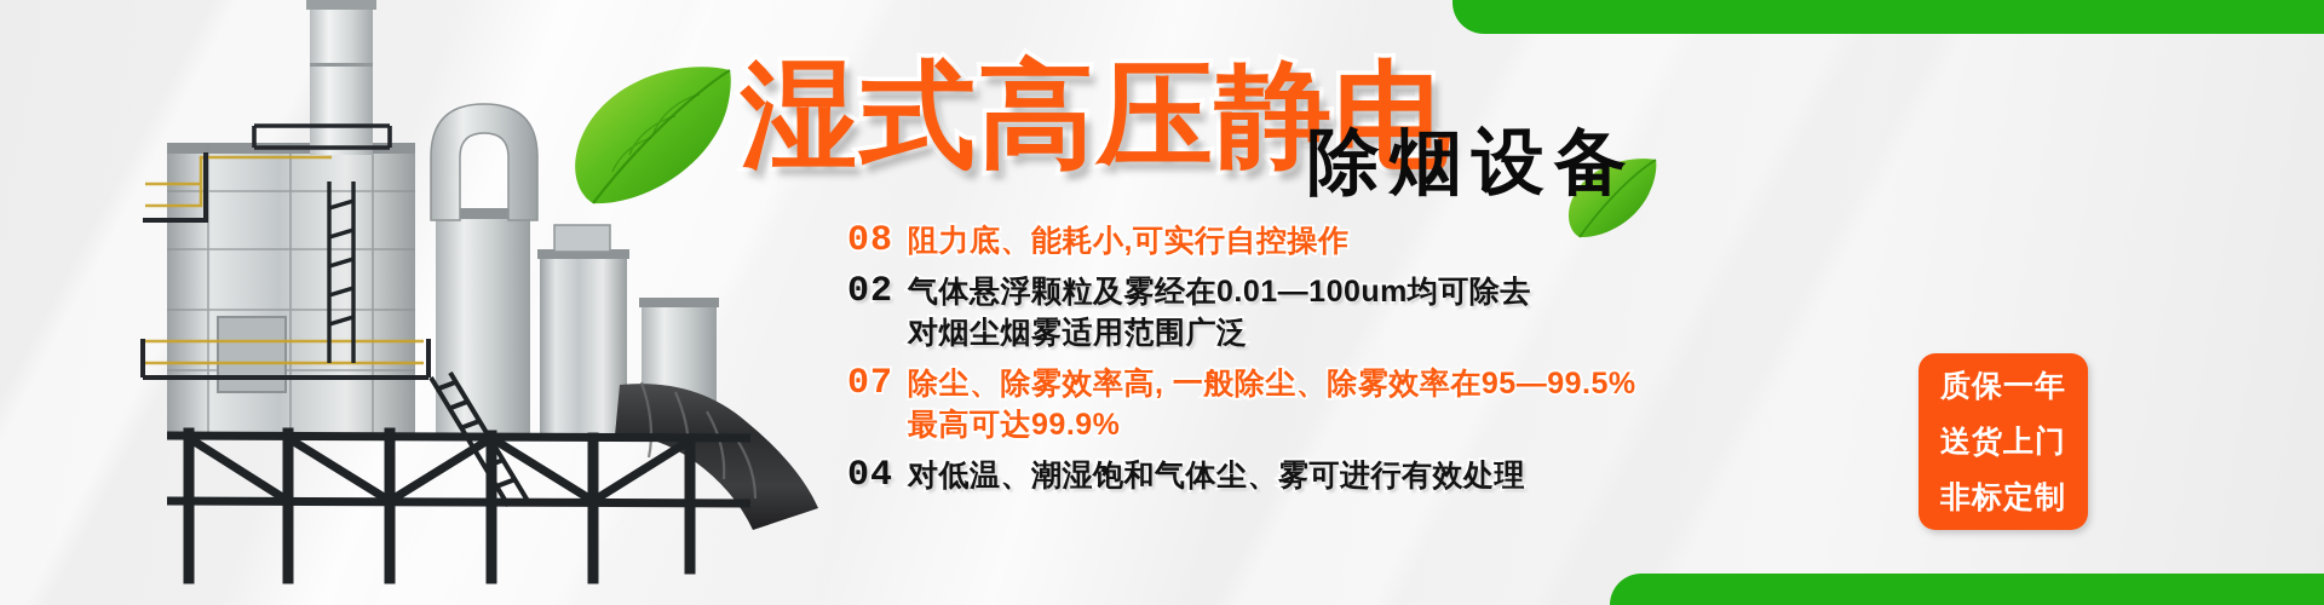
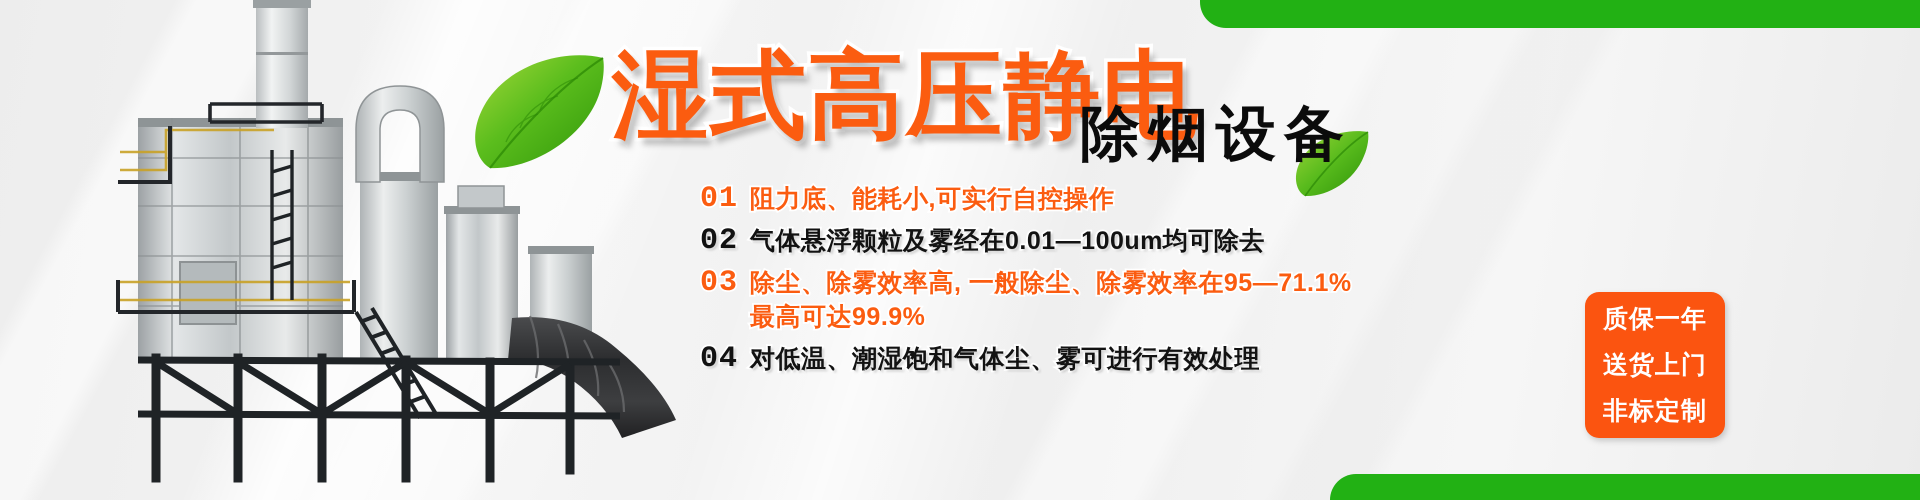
  湿式高压静电
  除烟设备
- 08
+ 01
  阻力底、能耗小,可实行自控操作
  02
  气体悬浮颗粒及雾经在0.01—100um均可除去
- 对烟尘烟雾适用范围广泛
- 07
+ 03
- 除尘、除雾效率高, 一般除尘、除雾效率在95—99.5%
+ 除尘、除雾效率高, 一般除尘、除雾效率在95—71.1%
  最高可达99.9%
  04
  对低温、潮湿饱和气体尘、雾可进行有效处理
  质保一年
  送货上门
  非标定制
